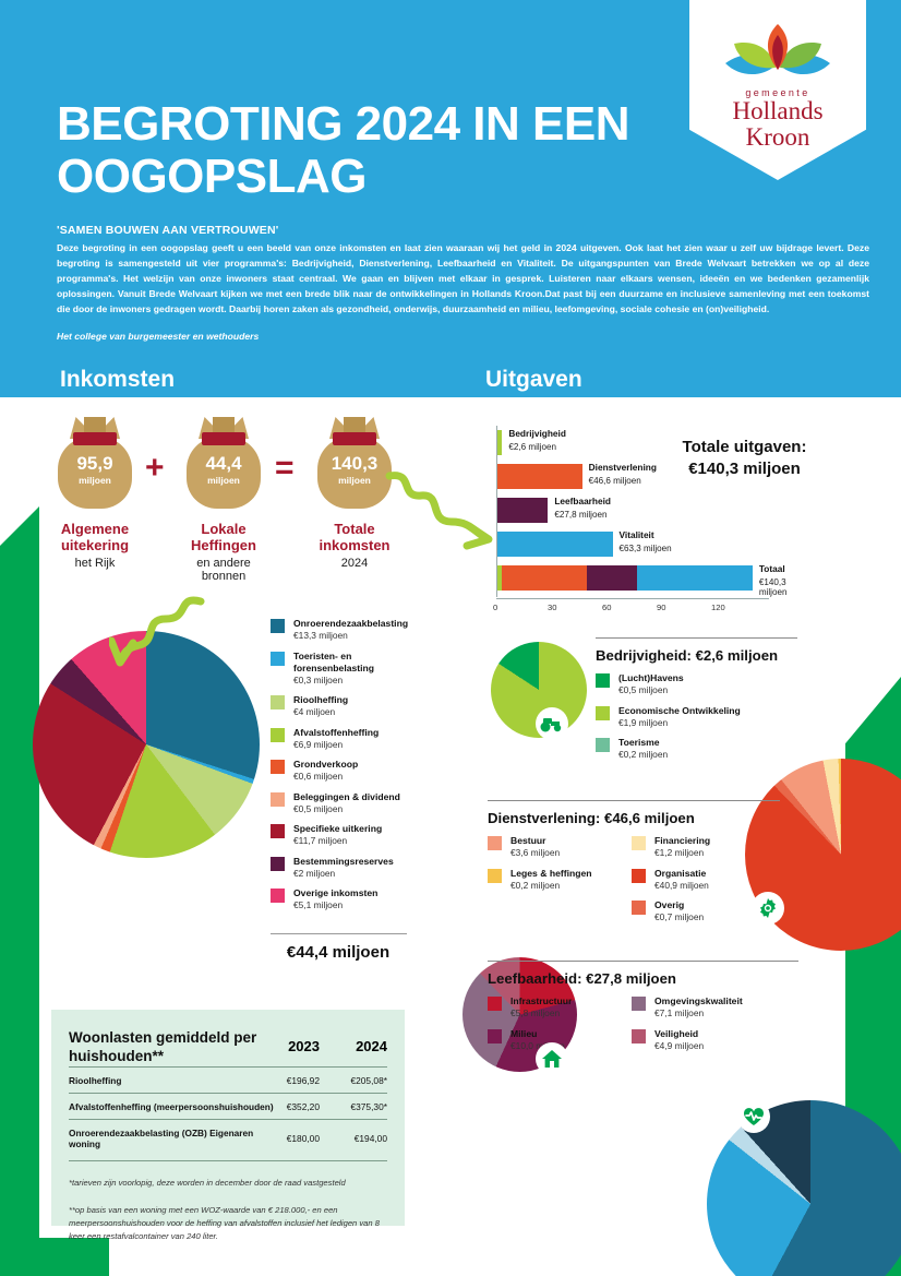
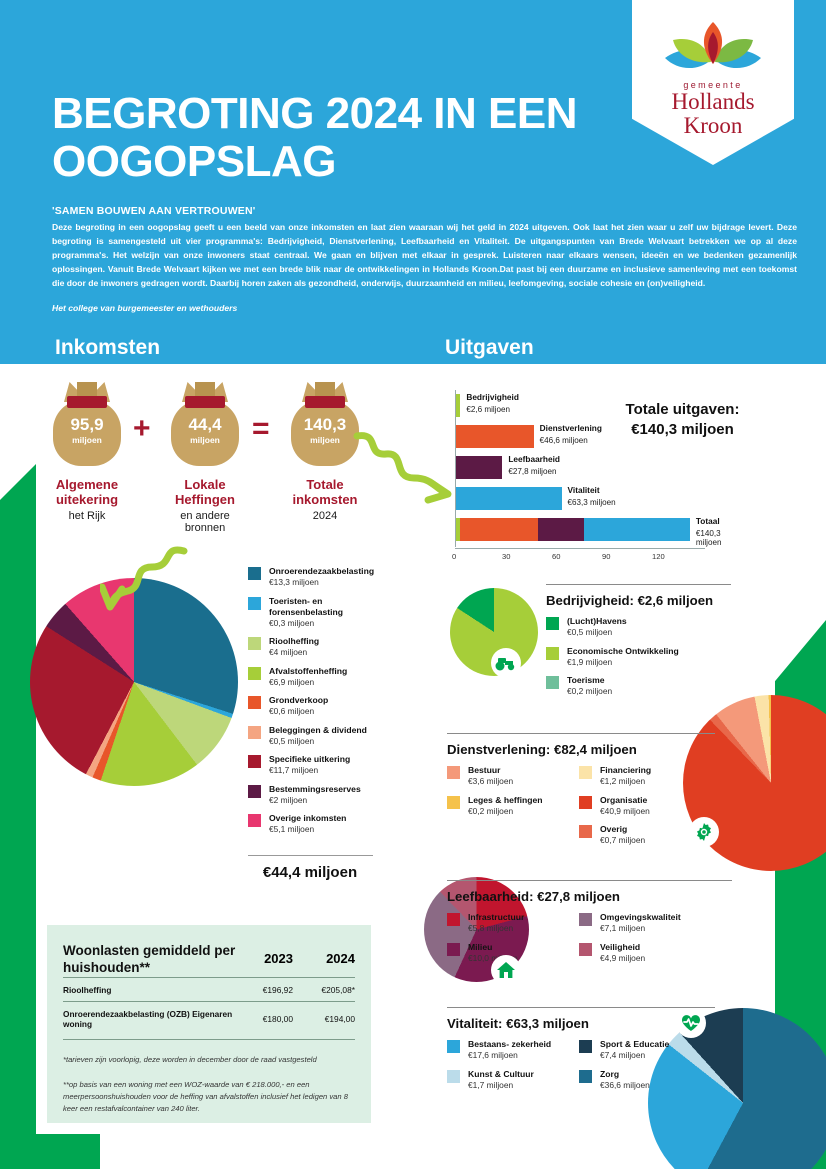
  gemeente
  Hollands
  Kroon
  BEGROTING 2024 IN EEN OOGOPSLAG
  'SAMEN BOUWEN AAN VERTROUWEN'
  Deze begroting in een oogopslag geeft u een beeld van onze inkomsten en laat zien waaraan wij het geld in 2024 uitgeven. Ook laat het zien waar u zelf uw bijdrage levert. Deze begroting is samengesteld uit vier programma's: Bedrijvigheid, Dienstverlening, Leefbaarheid en Vitaliteit. De uitgangspunten van Brede Welvaart betrekken we op al deze programma's. Het welzijn van onze inwoners staat centraal. We gaan en blijven met elkaar in gesprek. Luisteren naar elkaars wensen, ideeën en we bedenken gezamenlijk oplossingen. Vanuit Brede Welvaart kijken we met een brede blik naar de ontwikkelingen in Hollands Kroon.Dat past bij een duurzame en inclusieve samenleving met een toekomst die door de inwoners gedragen wordt. Daarbij horen zaken als gezondheid, onderwijs, duurzaamheid en milieu, leefomgeving, sociale cohesie en (on)veiligheid.
  Het college van burgemeester en wethouders
  Inkomsten
  Uitgaven
  95,9
  miljoen
  Algemene uitekering
  het Rijk
  +
  44,4
  miljoen
  Lokale Heffingen
  en andere bronnen
  =
  140,3
  miljoen
  Totale inkomsten
  2024
  Onroerendezaakbelasting
  €13,3 miljoen
  Toeristen- en forensenbelasting
  €0,3 miljoen
  Rioolheffing
  €4 miljoen
  Afvalstoffenheffing
  €6,9 miljoen
  Grondverkoop
  €0,6 miljoen
  Beleggingen & dividend
  €0,5 miljoen
  Specifieke uitkering
  €11,7 miljoen
  Bestemmingsreserves
  €2 miljoen
  Overige inkomsten
  €5,1 miljoen
  €44,4 miljoen
  Woonlasten gemiddeld per huishouden**	2023	2024
  Rioolheffing	€196,92	€205,08*
- Afvalstoffenheffing (meerpersoonshuishouden)	€352,20	€375,30*
  Onroerendezaakbelasting (OZB) Eigenaren woning	€180,00	€194,00
  *tarieven zijn voorlopig, deze worden in december door de raad vastgesteld
  **op basis van een woning met een WOZ-waarde van € 218.000,- en een meerpersoonshuishouden voor de heffing van afvalstoffen inclusief het ledigen van 8 keer een restafvalcontainer van 240 liter.
  Bedrijvigheid
  €2,6 miljoen
  Dienstverlening
  €46,6 miljoen
  Leefbaarheid
  €27,8 miljoen
  Vitaliteit
  €63,3 miljoen
  Totaal
  €140,3 miljoen
  0
  30
  60
  90
  120
  Totale uitgaven:
  €140,3 miljoen
  Bedrijvigheid: €2,6 miljoen
  (Lucht)Havens
  €0,5 miljoen
  Economische Ontwikkeling
  €1,9 miljoen
  Toerisme
  €0,2 miljoen
- Dienstverlening: €46,6 miljoen
+ Dienstverlening: €82,4 miljoen
  Bestuur
  €3,6 miljoen
  Leges & heffingen
  €0,2 miljoen
  Financiering
  €1,2 miljoen
  Organisatie
  €40,9 miljoen
  Overig
  €0,7 miljoen
  Leefbaarheid: €27,8 miljoen
  Infrastructuur
  €5,8 miljoen
  Milieu
  Omgevingskwaliteit
  €7,1 miljoen
  Veiligheid
  €4,9 miljoen
+ Vitaliteit: €63,3 miljoen
+ Bestaans- zekerheid
+ €17,6 miljoen
+ Kunst & Cultuur
+ €1,7 miljoen
+ Sport & Educatie
+ €7,4 miljoen
+ Zorg
+ €36,6 miljoen
